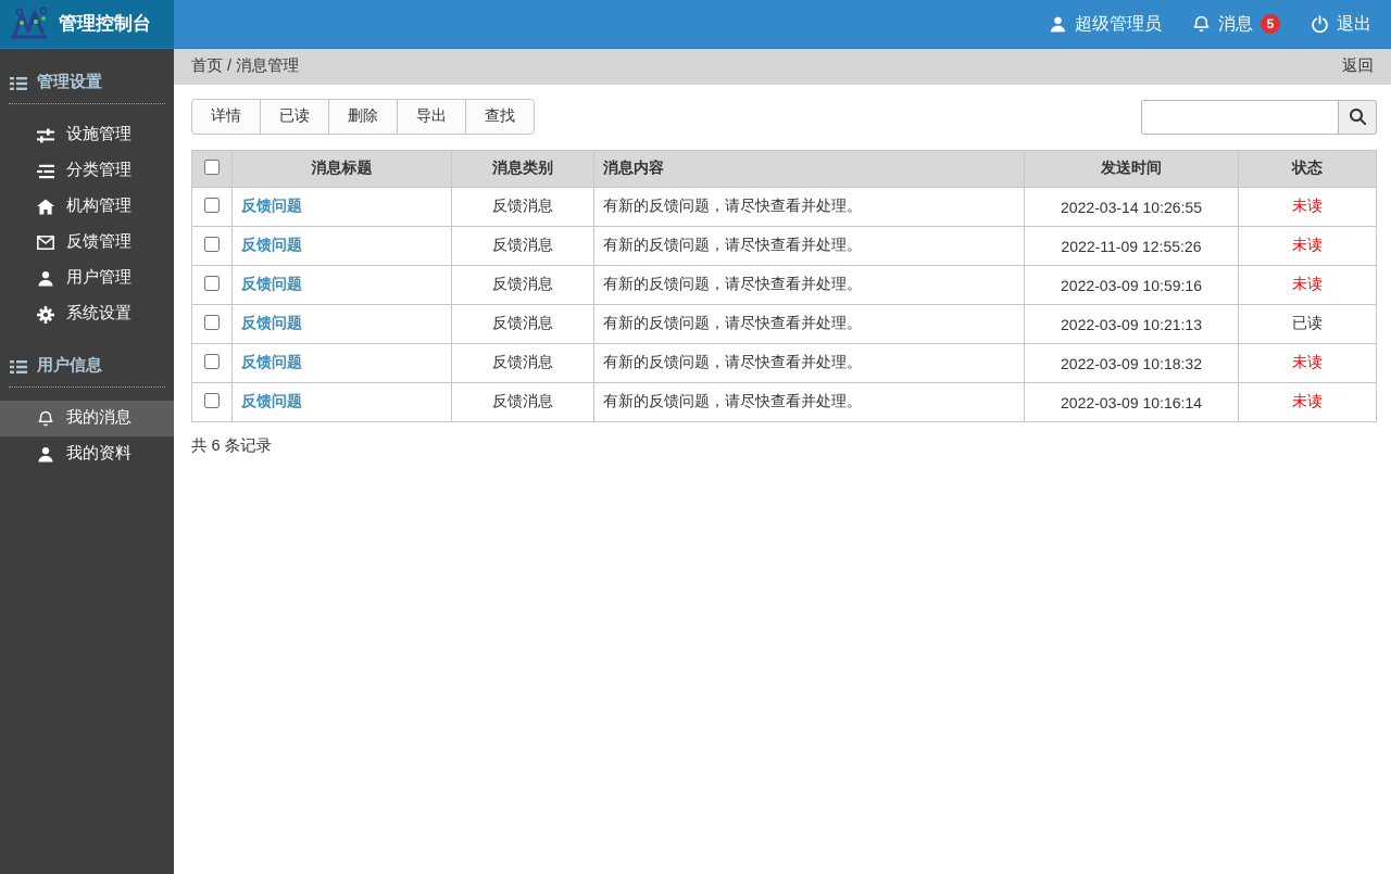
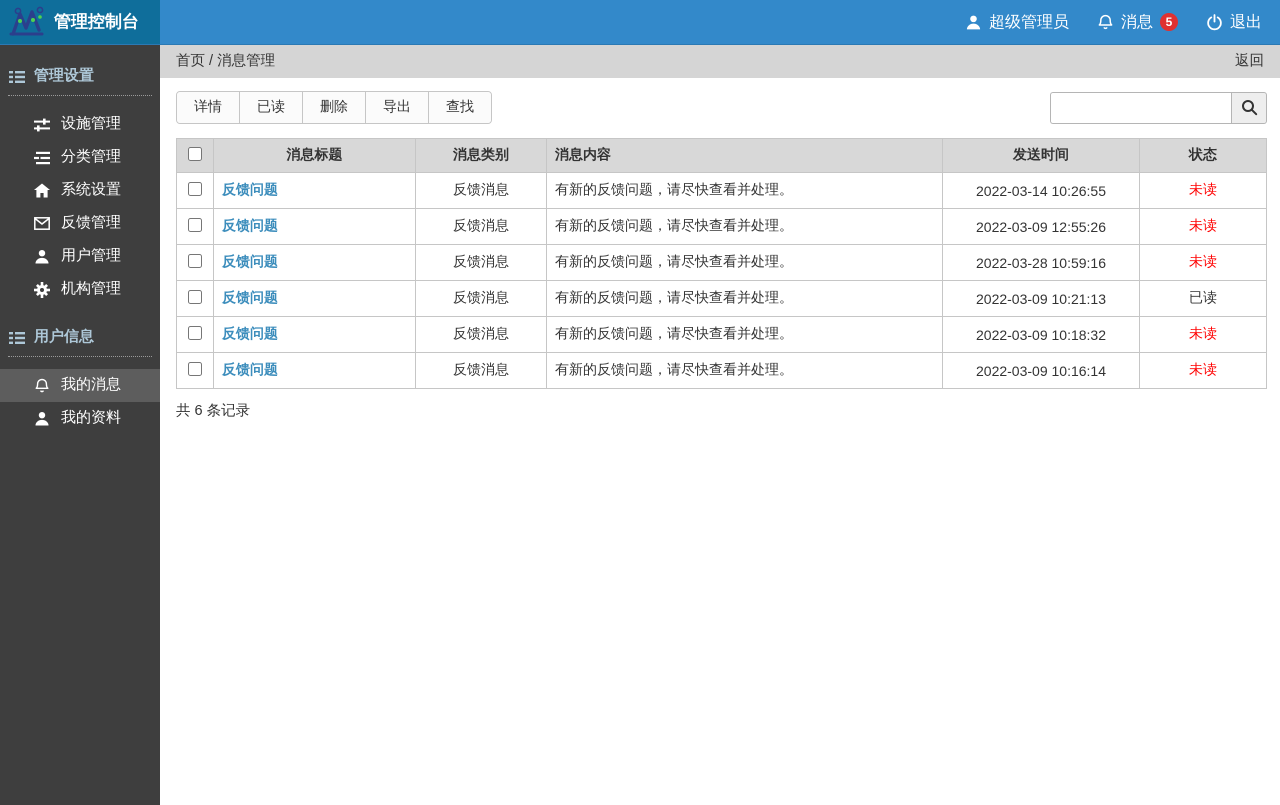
  管理控制台
  超级管理员
  消息
  5
  退出
  管理设置
  设施管理
  分类管理
- 机构管理
+ 系统设置
  反馈管理
  用户管理
- 系统设置
+ 机构管理
  用户信息
  我的消息
  我的资料
  首页 / 消息管理
  返回
  详情
  已读
  删除
  导出
  查找
  	消息标题	消息类别	消息内容	发送时间	状态
  	反馈问题	反馈消息	有新的反馈问题，请尽快查看并处理。	2022-03-14 10:26:55	未读
- 	反馈问题	反馈消息	有新的反馈问题，请尽快查看并处理。	2022-11-09 12:55:26	未读
+ 	反馈问题	反馈消息	有新的反馈问题，请尽快查看并处理。	2022-03-09 12:55:26	未读
- 	反馈问题	反馈消息	有新的反馈问题，请尽快查看并处理。	2022-03-09 10:59:16	未读
+ 	反馈问题	反馈消息	有新的反馈问题，请尽快查看并处理。	2022-03-28 10:59:16	未读
  	反馈问题	反馈消息	有新的反馈问题，请尽快查看并处理。	2022-03-09 10:21:13	已读
  	反馈问题	反馈消息	有新的反馈问题，请尽快查看并处理。	2022-03-09 10:18:32	未读
  	反馈问题	反馈消息	有新的反馈问题，请尽快查看并处理。	2022-03-09 10:16:14	未读
  共 6 条记录
